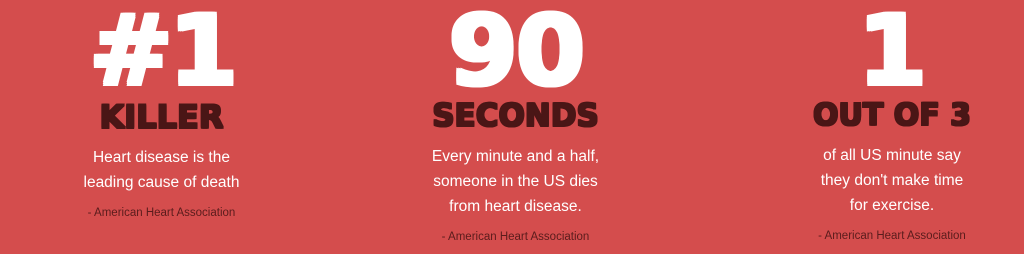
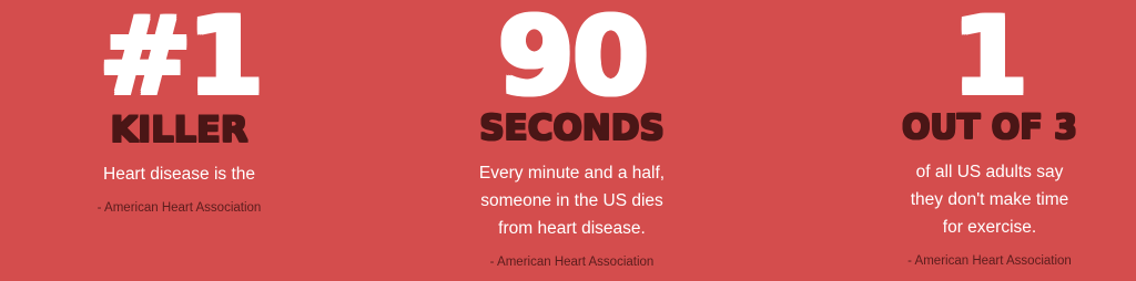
  #1
  KILLER
  Heart disease is the
- leading cause of death
  - American Heart Association
  90
  SECONDS
  Every minute and a half,
  someone in the US dies
  from heart disease.
  - American Heart Association
  1
  OUT OF 3
- of all US minute say
+ of all US adults say
  they don't make time
  for exercise.
  - American Heart Association
